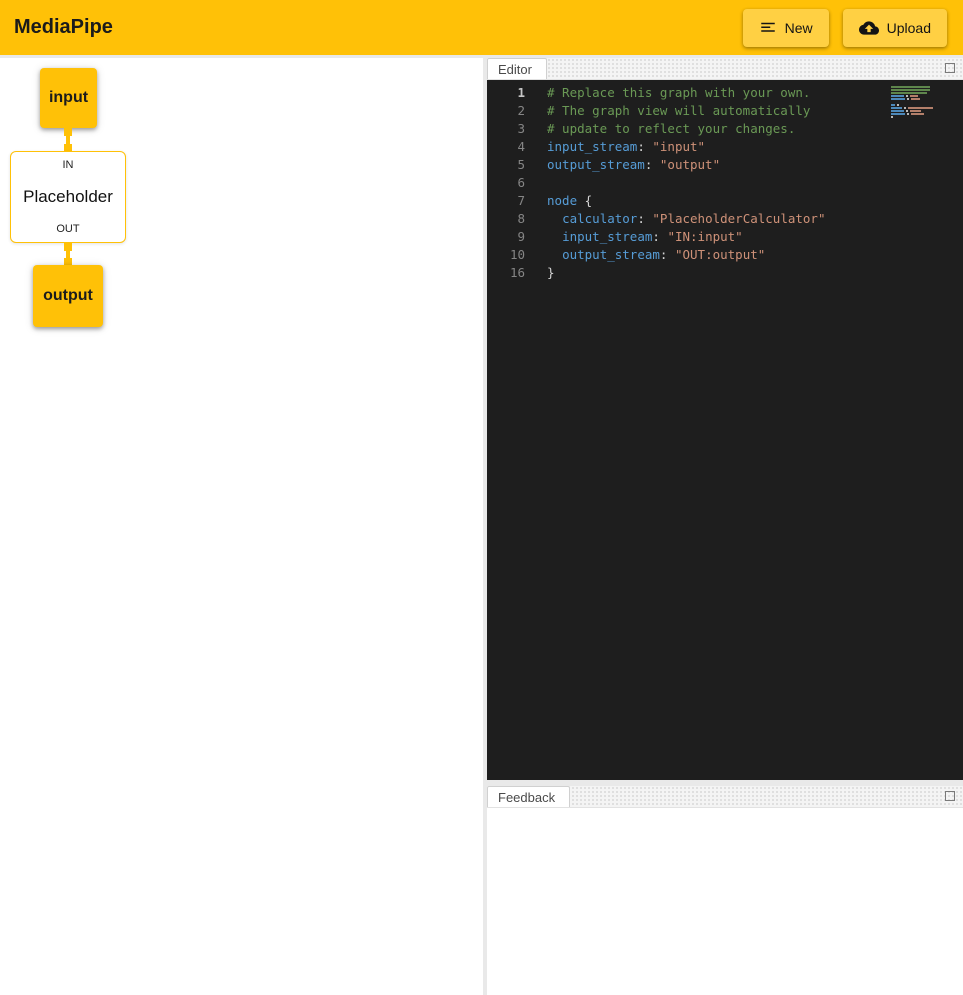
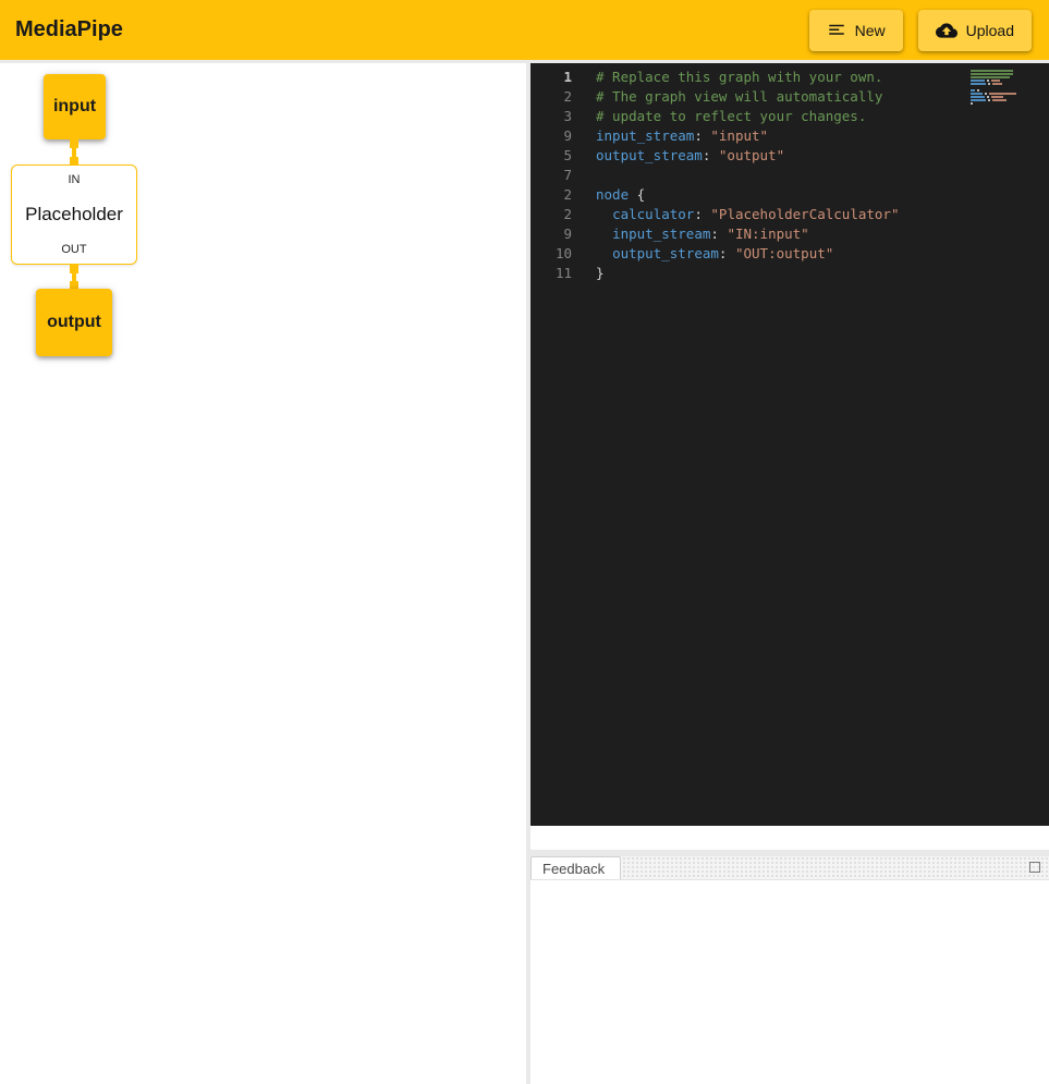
  MediaPipe
  New
  Upload
  input
  IN
  Placeholder
  OUT
  output
- Editor
  1 # Replace this graph with your own.
  2 # The graph view will automatically
  3 # update to reflect your changes.
- 4 input_stream: "input"
+ 9 input_stream: "input"
  5 output_stream: "output"
- 6
+ 7
- 7 node {
+ 2 node {
- 8 calculator: "PlaceholderCalculator"
+ 2 calculator: "PlaceholderCalculator"
  9 input_stream: "IN:input"
  10 output_stream: "OUT:output"
- 16 }
+ 11 }
  Feedback
